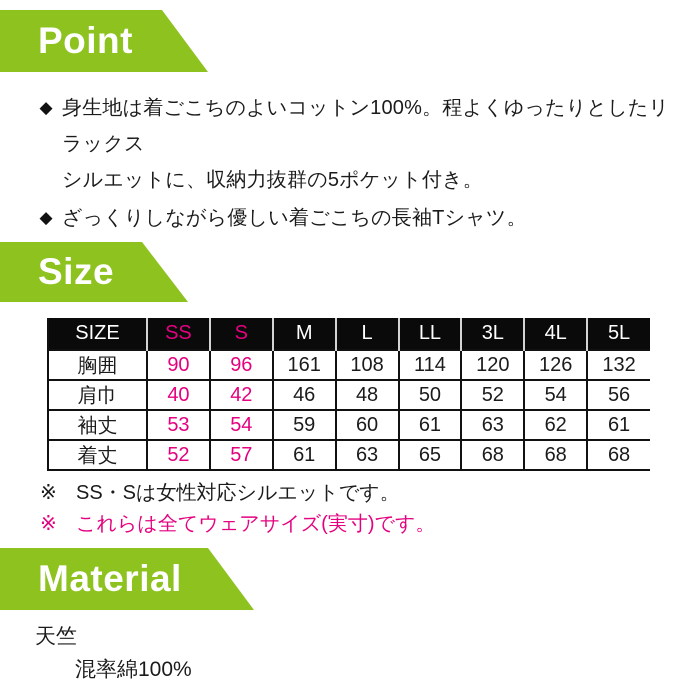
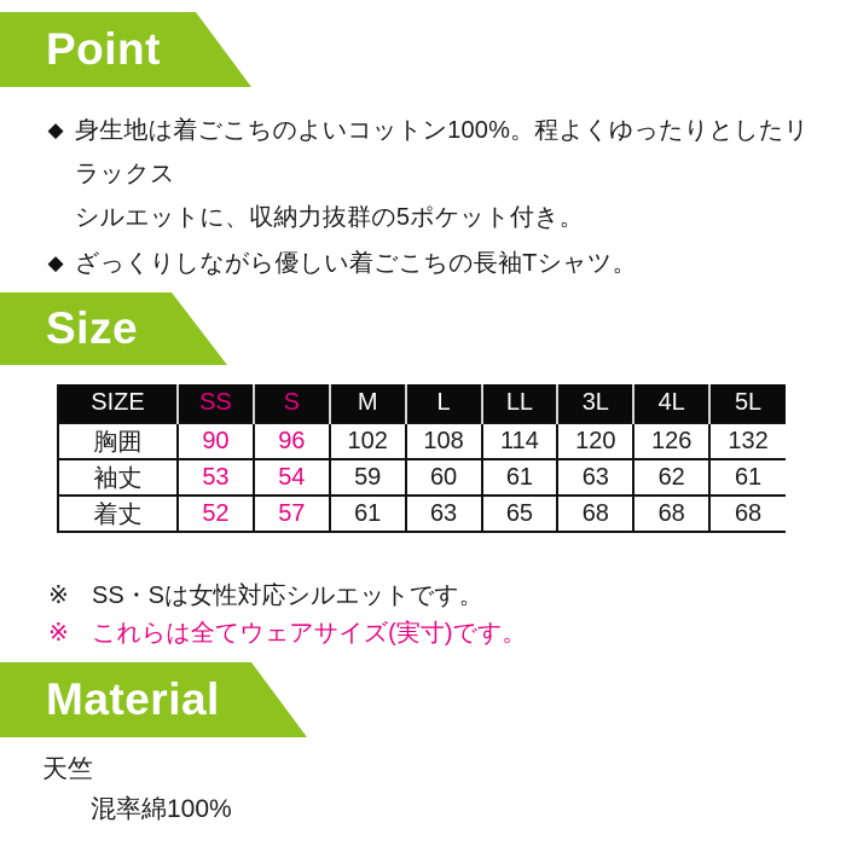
  Point
  ◆
  身生地は着ごこちのよいコットン100%。程よくゆったりとしたリラックス
  シルエットに、収納力抜群の5ポケット付き。
  ◆
  ざっくりしながら優しい着ごこちの長袖Tシャツ。
  Size
  SIZE	SS	S	M	L	LL	3L	4L	5L
- 胸囲	90	96	161	108	114	120	126	132
+ 胸囲	90	96	102	108	114	120	126	132
- 肩巾	40	42	46	48	50	52	54	56
  袖丈	53	54	59	60	61	63	62	61
  着丈	52	57	61	63	65	68	68	68
  ※
  SS・Sは女性対応シルエットです。
  ※
  これらは全てウェアサイズ(実寸)です。
  Material
  天竺
  混率綿100%
